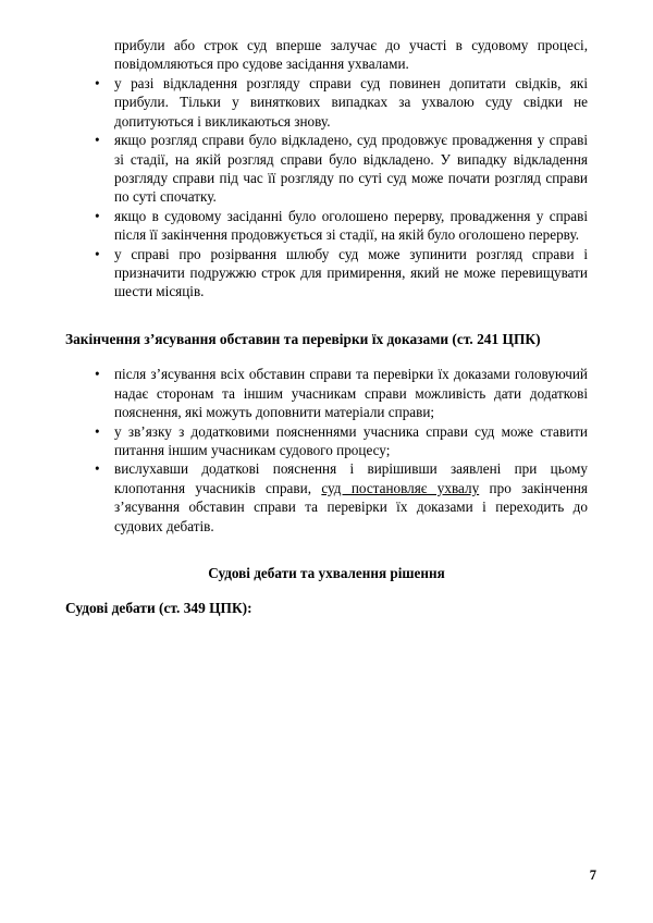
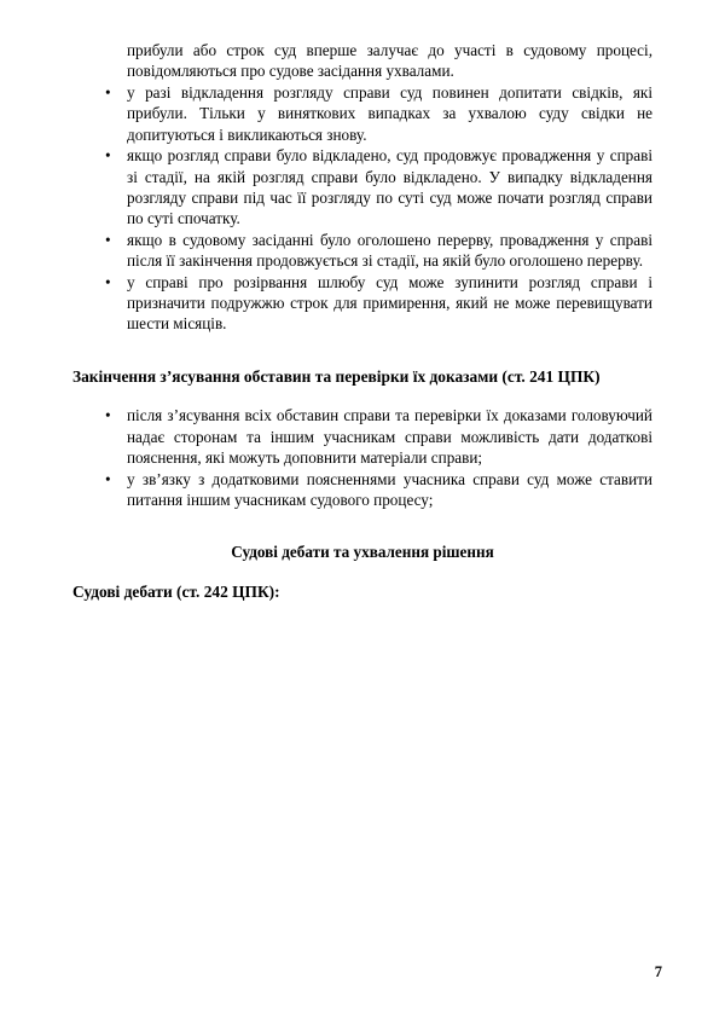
  прибули або строк суд вперше залучає до участі в судовому процесі, повідомляються про судове засідання ухвалами.
  у разі відкладення розгляду справи суд повинен допитати свідків, які прибули. Тільки у виняткових випадках за ухвалою суду свідки не допитуються і викликаються знову.
  якщо розгляд справи було відкладено, суд продовжує провадження у справі зі стадії, на якій розгляд справи було відкладено. У випадку відкладення розгляду справи під час її розгляду по суті суд може почати розгляд справи по суті спочатку.
  якщо в судовому засіданні було оголошено перерву, провадження у справі після її закінчення продовжується зі стадії, на якій було оголошено перерву.
  у справі про розірвання шлюбу суд може зупинити розгляд справи і призначити подружжю строк для примирення, який не може перевищувати шести місяців.
  Закінчення з’ясування обставин та перевірки їх доказами (ст. 241 ЦПК)
  після з’ясування всіх обставин справи та перевірки їх доказами головуючий надає сторонам та іншим учасникам справи можливість дати додаткові пояснення, які можуть доповнити матеріали справи;
  у зв’язку з додатковими поясненнями учасника справи суд може ставити питання іншим учасникам судового процесу;
- вислухавши додаткові пояснення і вирішивши заявлені при цьому клопотання учасників справи, суд постановляє ухвалу про закінчення з’ясування обставин справи та перевірки їх доказами і переходить до судових дебатів.
  Судові дебати та ухвалення рішення
- Судові дебати (ст. 349 ЦПК):
+ Судові дебати (ст. 242 ЦПК):
  7
